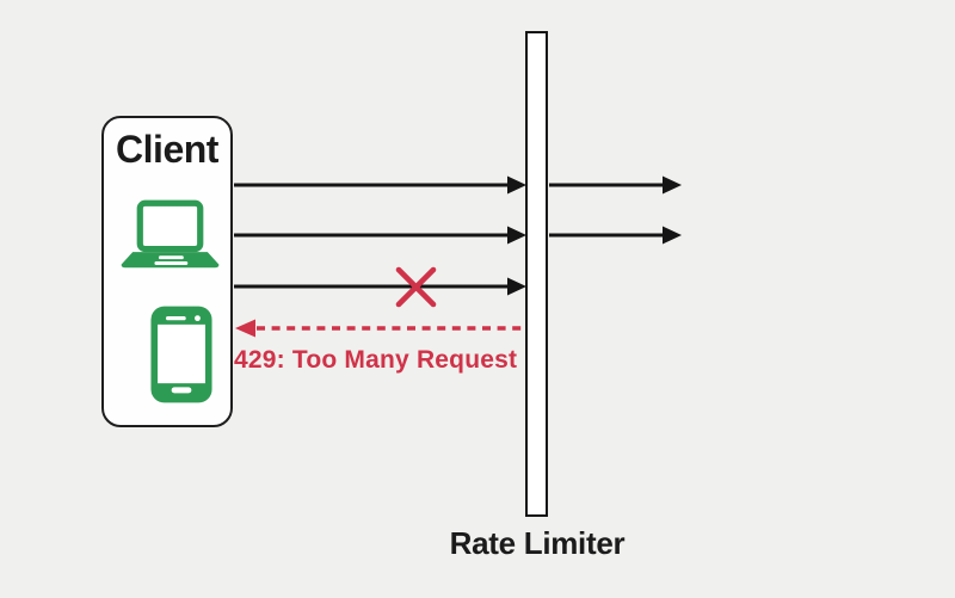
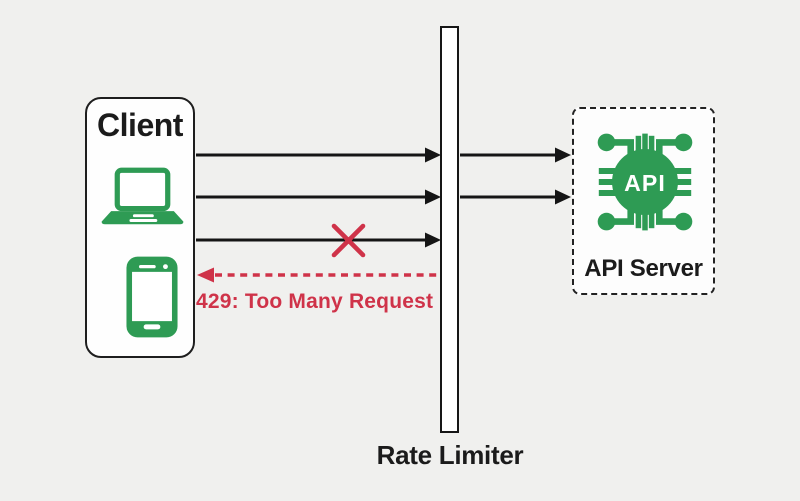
  Client
  Rate Limiter
+ API
+ API Server
  429: Too Many Request
